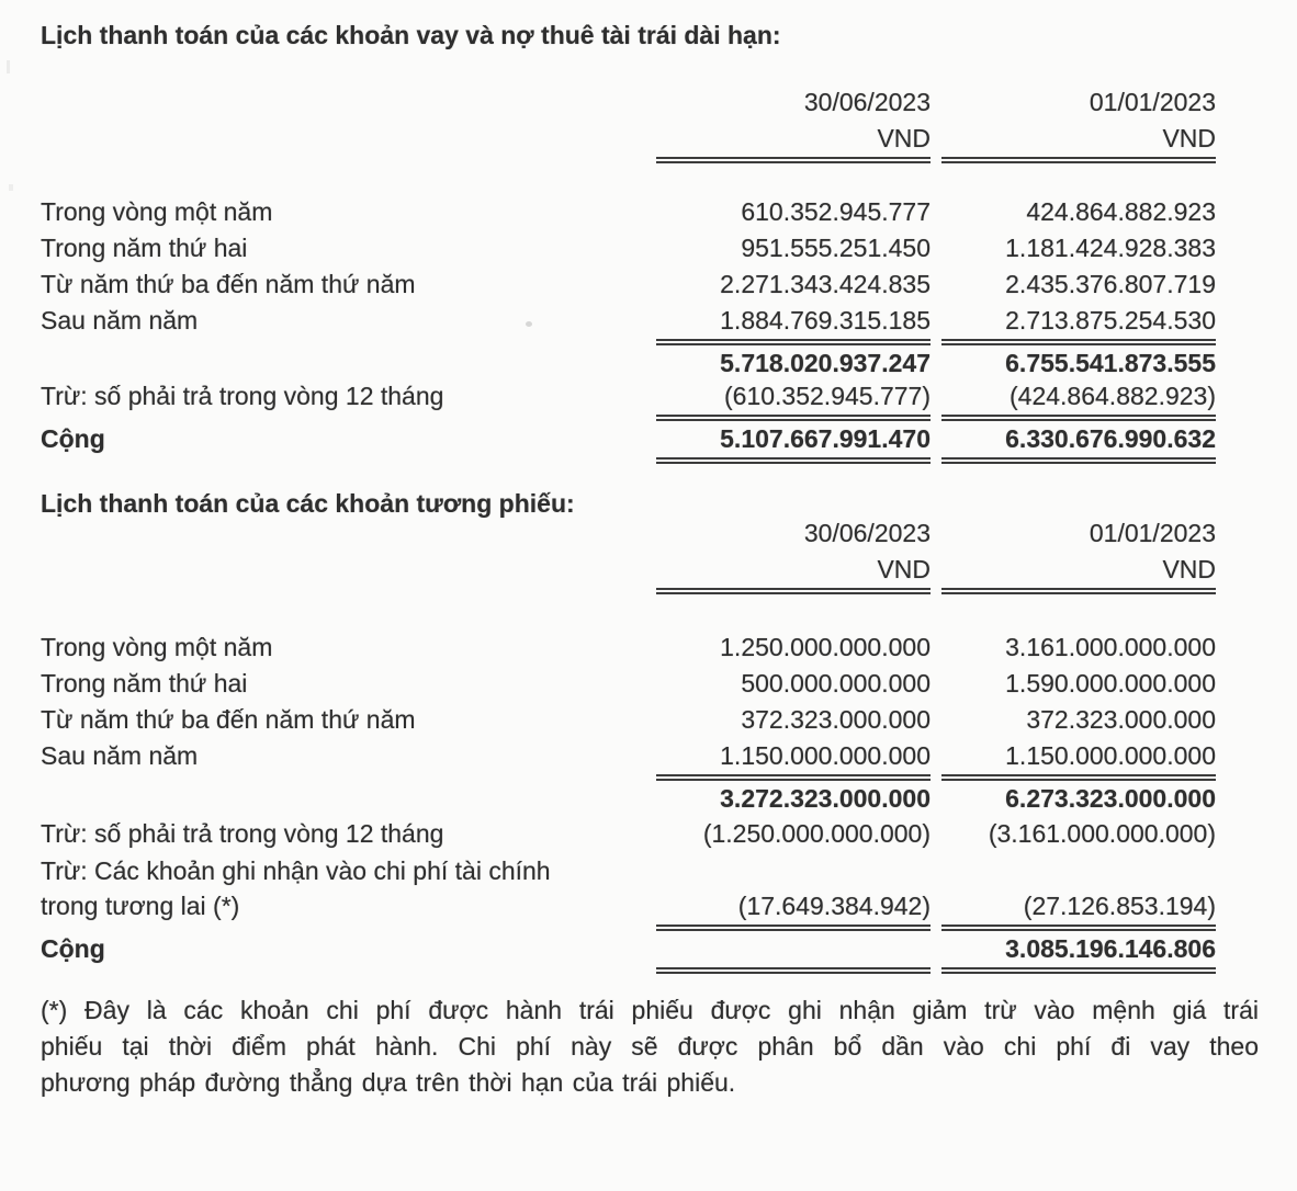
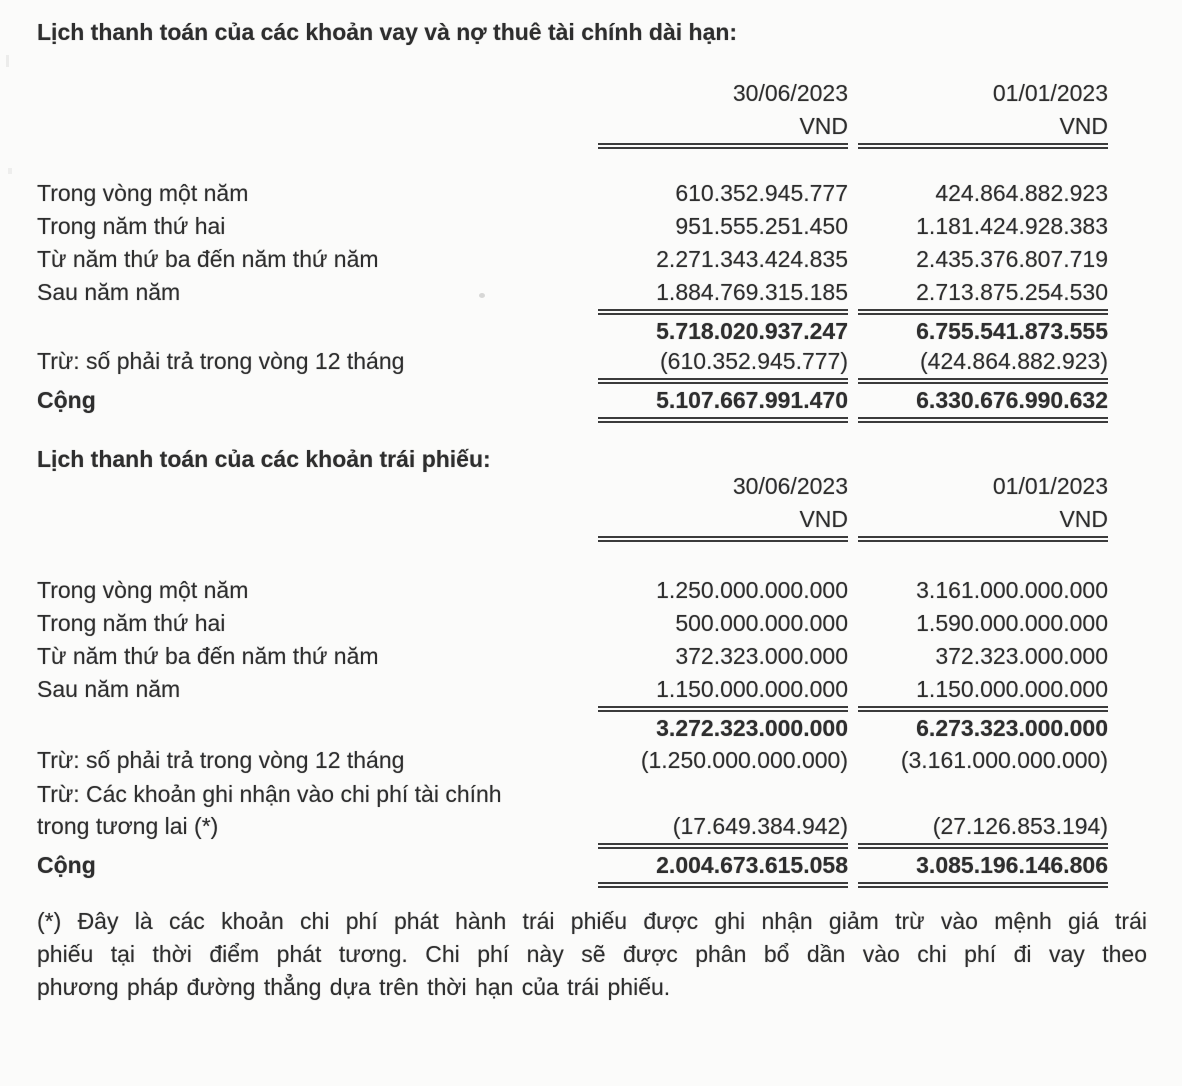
- Lịch thanh toán của các khoản vay và nợ thuê tài trái dài hạn:
+ Lịch thanh toán của các khoản vay và nợ thuê tài chính dài hạn:
  30/06/2023
  01/01/2023
  VND
  VND
  Trong vòng một năm
  610.352.945.777
  424.864.882.923
  Trong năm thứ hai
  951.555.251.450
  1.181.424.928.383
  Từ năm thứ ba đến năm thứ năm
  2.271.343.424.835
  2.435.376.807.719
  Sau năm năm
  1.884.769.315.185
  2.713.875.254.530
  5.718.020.937.247
  6.755.541.873.555
  Trừ: số phải trả trong vòng 12 tháng
  (610.352.945.777)
  (424.864.882.923)
  Cộng
  5.107.667.991.470
  6.330.676.990.632
- Lịch thanh toán của các khoản tương phiếu:
+ Lịch thanh toán của các khoản trái phiếu:
  30/06/2023
  01/01/2023
  VND
  VND
  Trong vòng một năm
  1.250.000.000.000
  3.161.000.000.000
  Trong năm thứ hai
  500.000.000.000
  1.590.000.000.000
  Từ năm thứ ba đến năm thứ năm
  372.323.000.000
  372.323.000.000
  Sau năm năm
  1.150.000.000.000
  1.150.000.000.000
  3.272.323.000.000
  6.273.323.000.000
  Trừ: số phải trả trong vòng 12 tháng
  (1.250.000.000.000)
  (3.161.000.000.000)
  Trừ: Các khoản ghi nhận vào chi phí tài chính
  trong tương lai (*)
  (17.649.384.942)
  (27.126.853.194)
  Cộng
+ 2.004.673.615.058
  3.085.196.146.806
- (*) Đây là các khoản chi phí được hành trái phiếu được ghi nhận giảm trừ vào mệnh giá trái
+ (*) Đây là các khoản chi phí phát hành trái phiếu được ghi nhận giảm trừ vào mệnh giá trái
- phiếu tại thời điểm phát hành. Chi phí này sẽ được phân bổ dần vào chi phí đi vay theo
+ phiếu tại thời điểm phát tương. Chi phí này sẽ được phân bổ dần vào chi phí đi vay theo
  phương pháp đường thẳng dựa trên thời hạn của trái phiếu.
